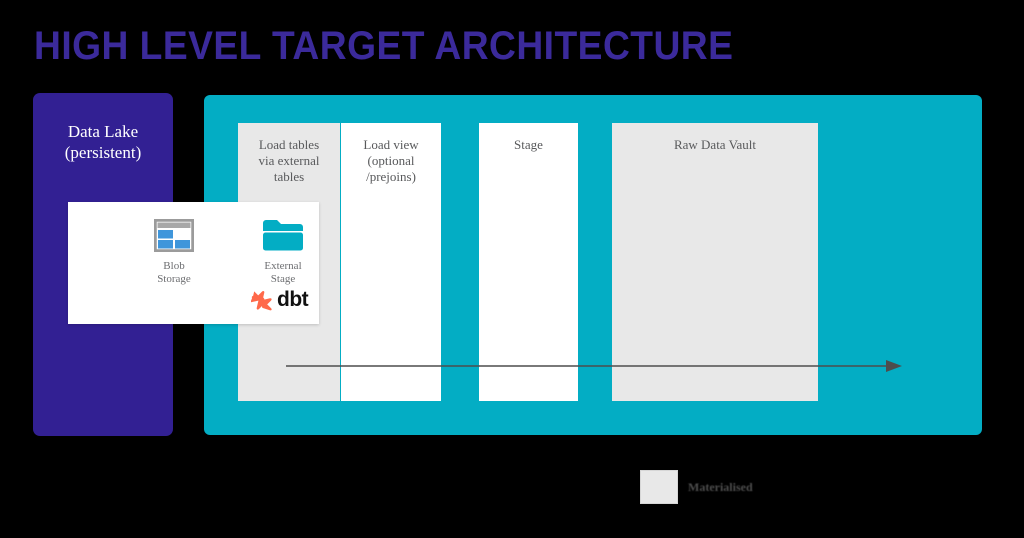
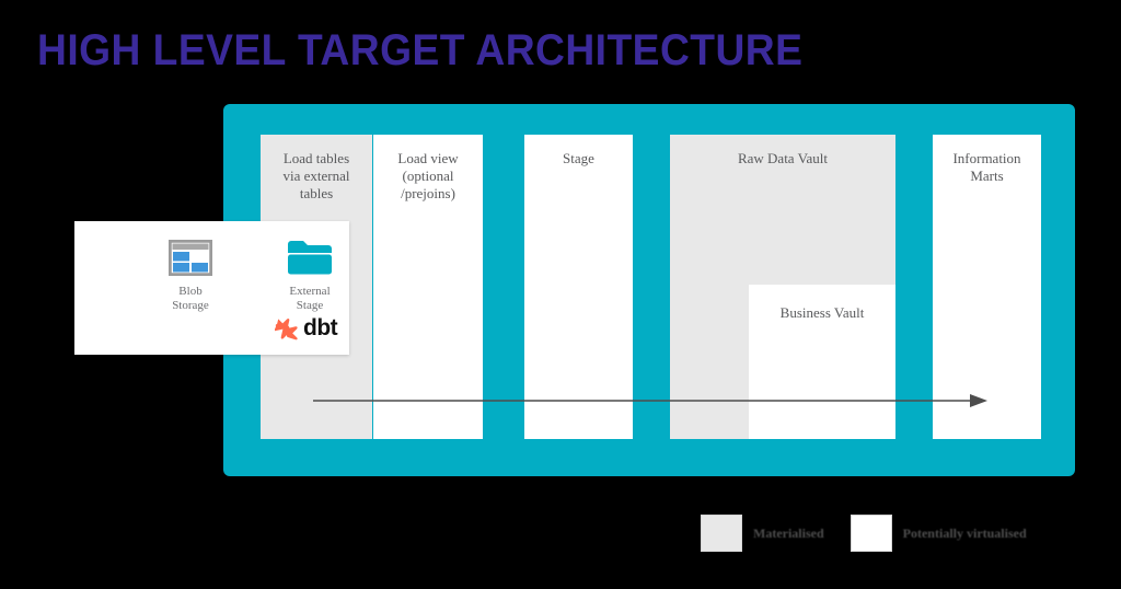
  HIGH LEVEL TARGET ARCHITECTURE
- Data Lake
- (persistent)
  Load tables
  via external
  tables
  Load view
  (optional
  /prejoins)
  Stage
  Raw Data Vault
+ Business Vault
+ Information
+ Marts
  Blob
  Storage
  External
  Stage
  dbt
  Materialised
+ Potentially virtualised
